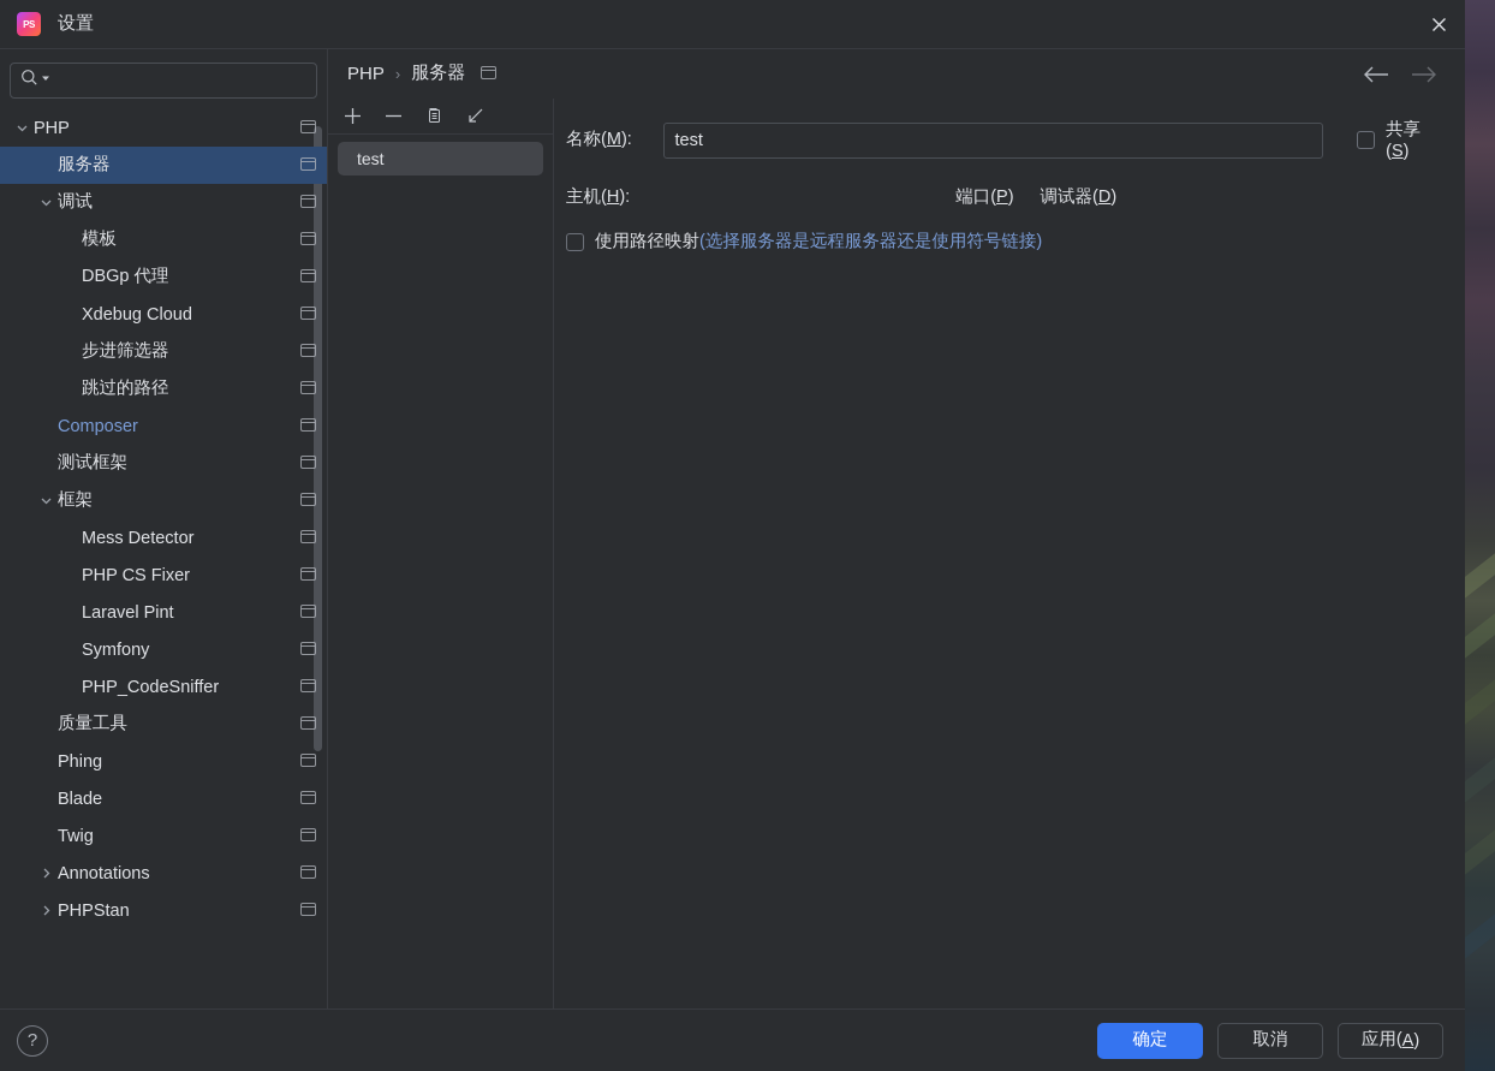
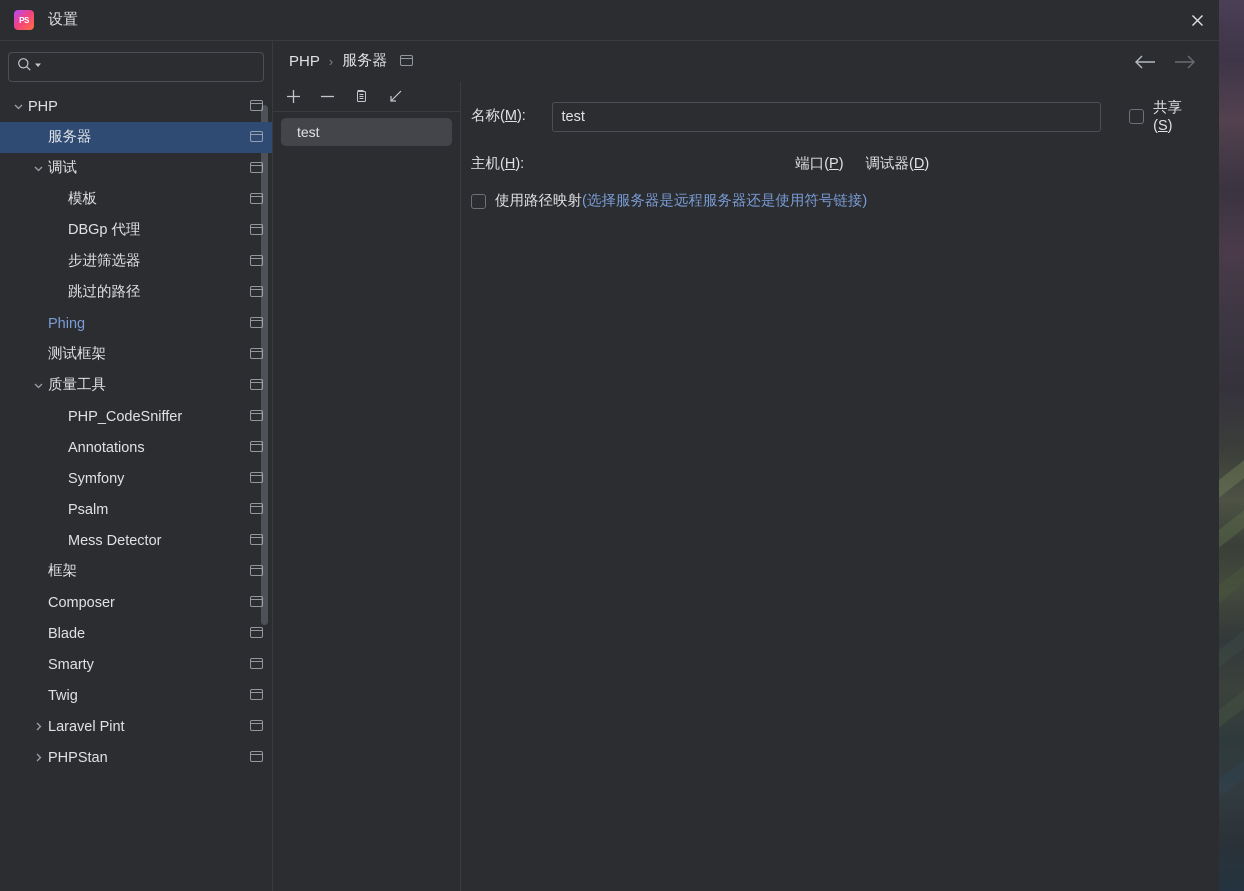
  设置
  PHP
  服务器
  调试
  模板
  DBGp 代理
- Xdebug Cloud
  步进筛选器
  跳过的路径
- Composer
+ Phing
  测试框架
- 框架
+ 质量工具
- Mess Detector
+ PHP_CodeSniffer
- PHP CS Fixer
- Laravel Pint
+ Annotations
  Symfony
+ Psalm
- PHP_CodeSniffer
+ Mess Detector
- 质量工具
+ 框架
- Phing
+ Composer
  Blade
+ Smarty
  Twig
- Annotations
+ Laravel Pint
  PHPStan
  PHP
  ›
  服务器
  test
  名称(M):
  test
  共享(S)
  主机(H):
  端口(P)
  调试器(D)
  使用路径映射(选择服务器是远程服务器还是使用符号链接)
- ?
- 确定
- 取消
- 应用(
- A
- )
